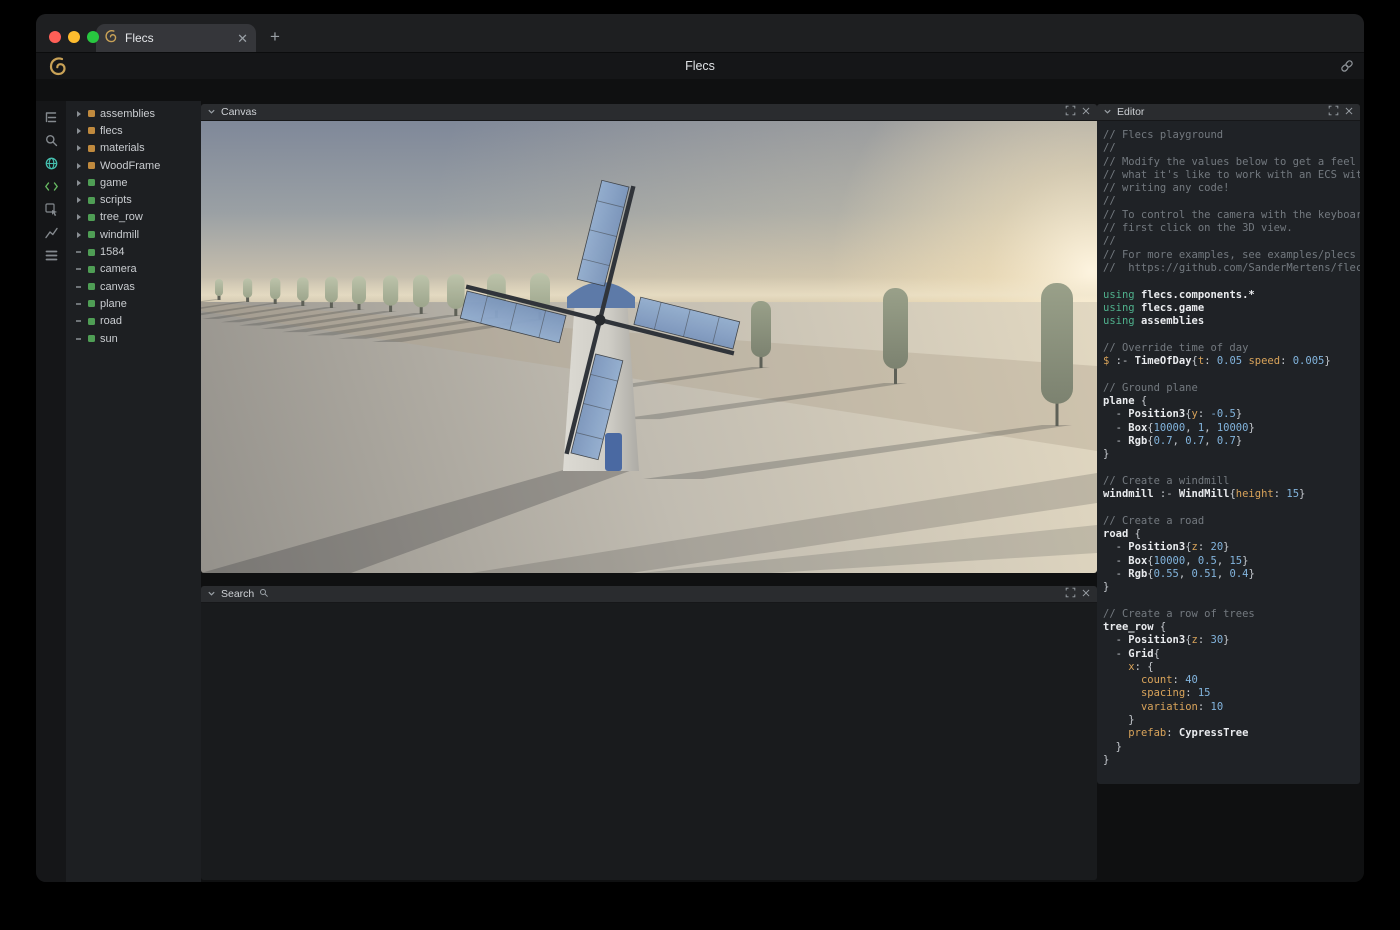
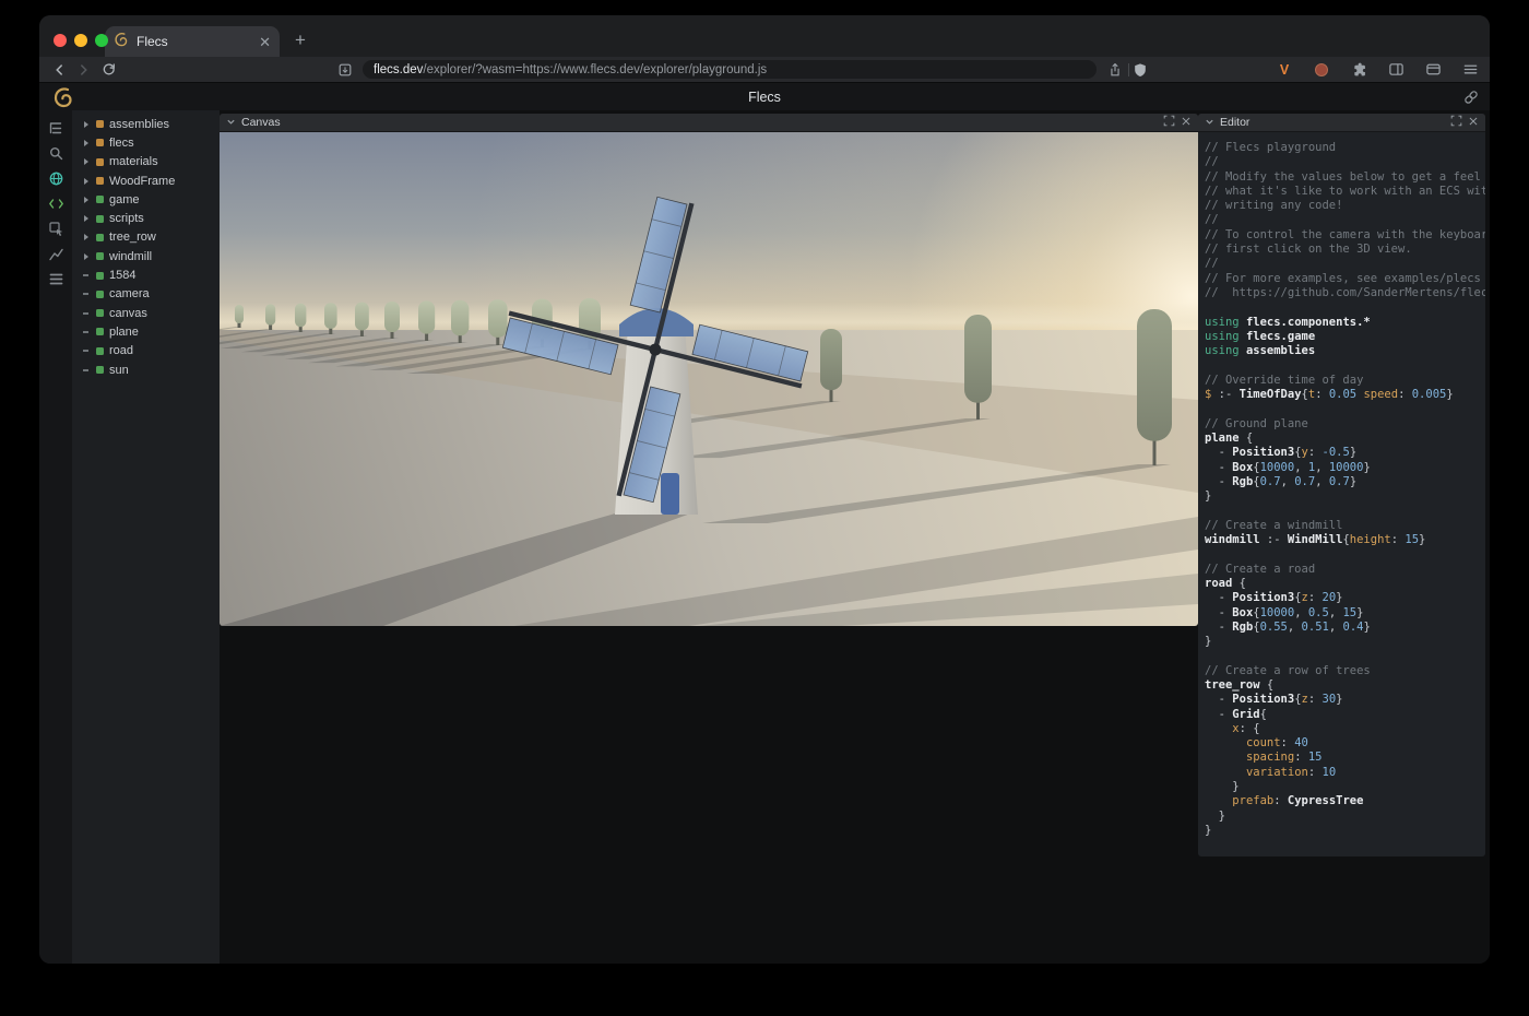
  Flecs
  ✕
  +
+ flecs.dev
+ /explorer/?wasm=https://www.flecs.dev/explorer/playground.js
+ V
  Flecs
  assemblies
  flecs
  materials
  WoodFrame
  game
  scripts
  tree_row
  windmill
  1584
  camera
  canvas
  plane
  road
  sun
  Canvas
- Search
  Editor
  // Flecs playground
  //
  // Modify the values below to get a feel
  // what it's like to work with an ECS wit
  // writing any code!
  //
  // To control the camera with the keyboar
  // first click on the 3D view.
  //
  // For more examples, see examples/plecs
  // https://github.com/SanderMertens/flec
  using flecs.components.*
  using flecs.game
  using assemblies
  // Override time of day
  $ :- TimeOfDay{t: 0.05 speed: 0.005}
  // Ground plane
  plane {
  - Position3{y: -0.5}
  - Box{10000, 1, 10000}
  - Rgb{0.7, 0.7, 0.7}
  }
  // Create a windmill
  windmill :- WindMill{height: 15}
  // Create a road
  road {
  - Position3{z: 20}
  - Box{10000, 0.5, 15}
  - Rgb{0.55, 0.51, 0.4}
  }
  // Create a row of trees
  tree_row {
  - Position3{z: 30}
  - Grid{
  x: {
  count: 40
  spacing: 15
  variation: 10
  }
  prefab: CypressTree
  }
  }
